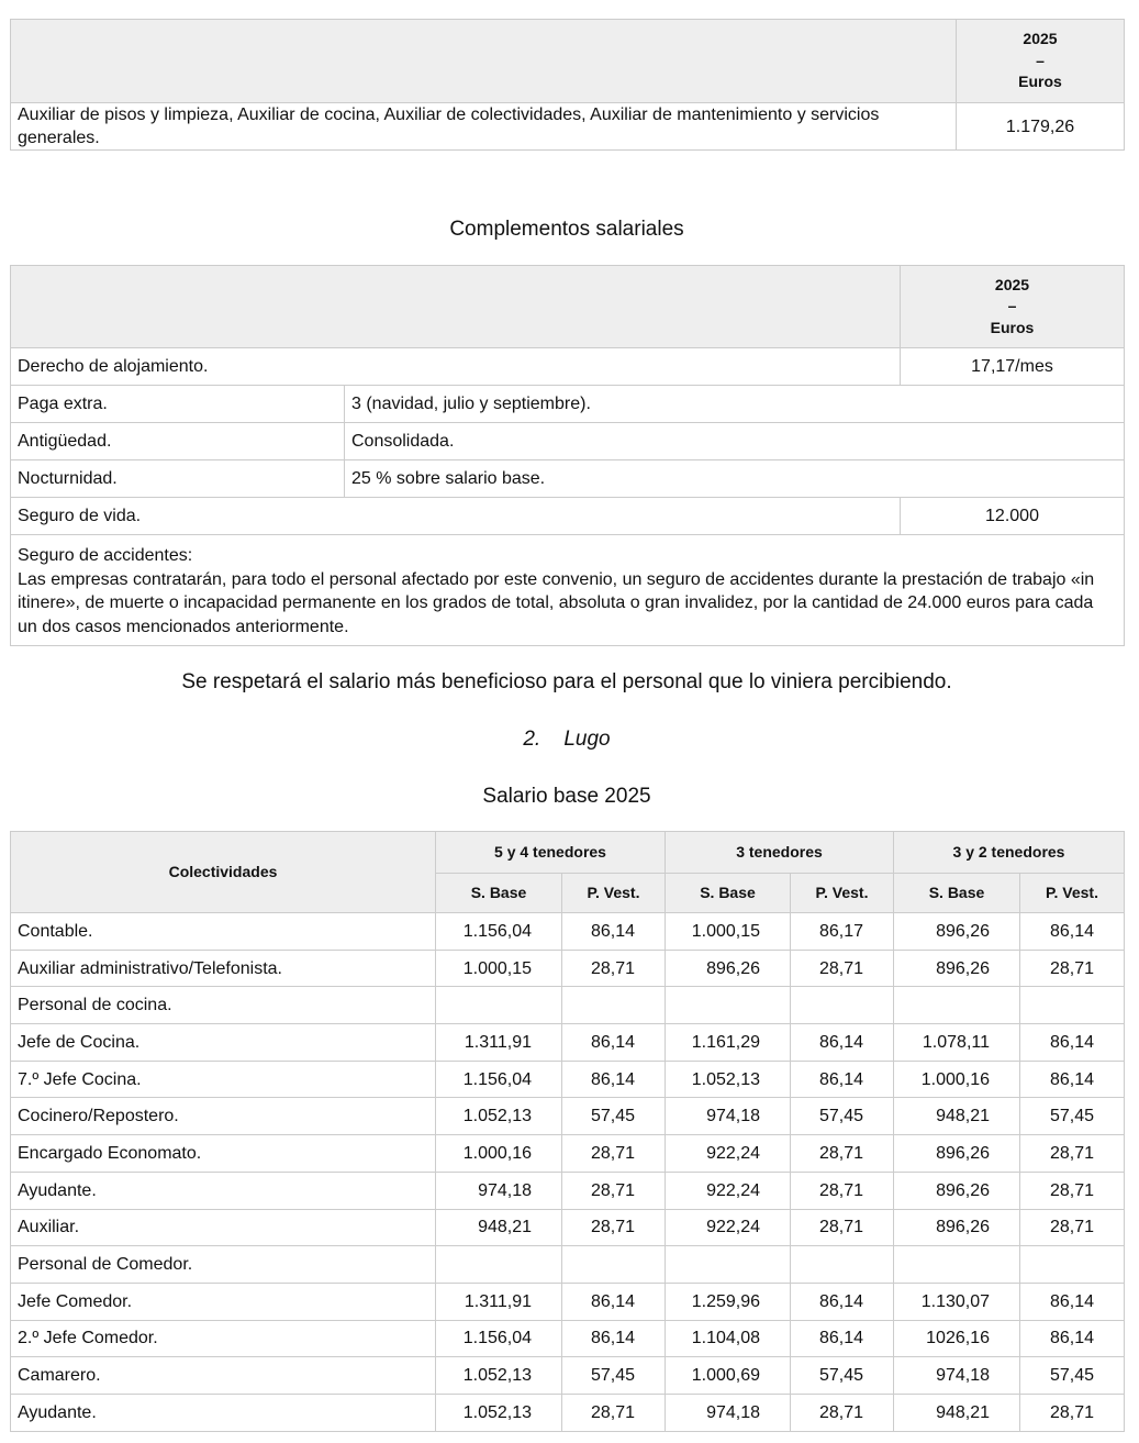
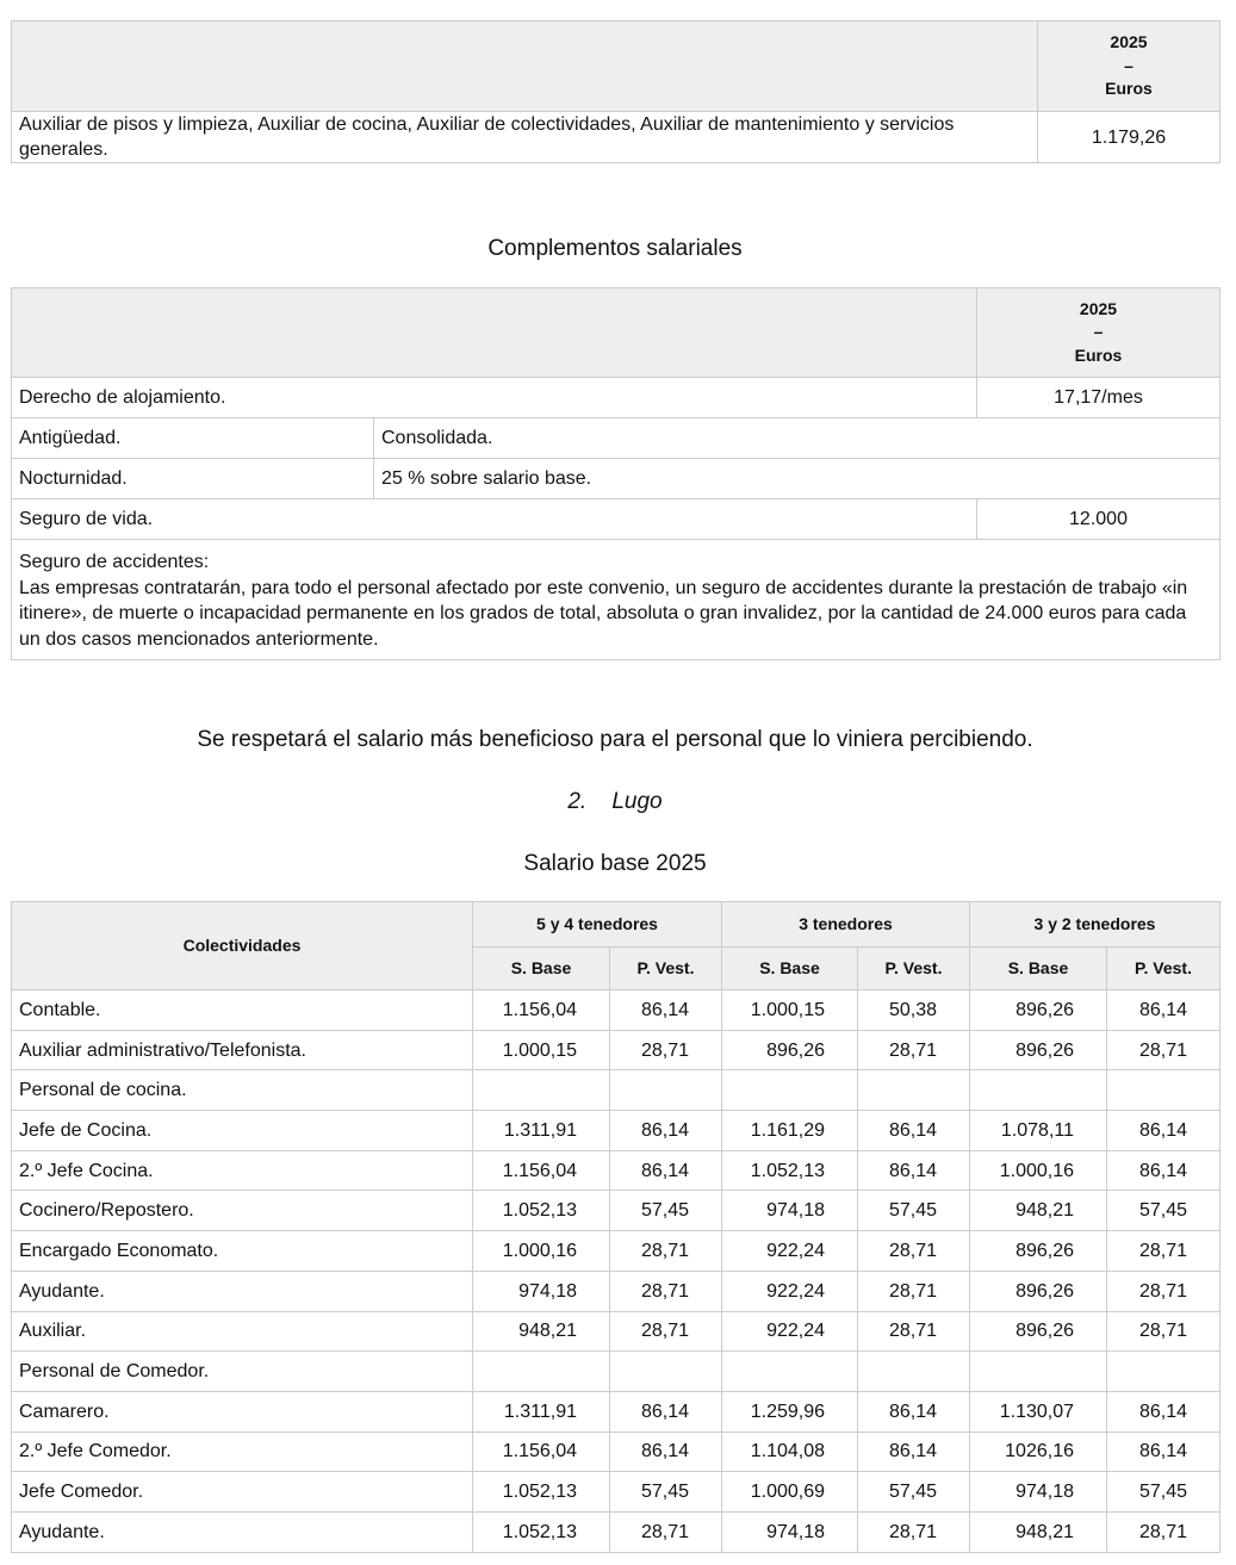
  	2025 – Euros
  Auxiliar de pisos y limpieza, Auxiliar de cocina, Auxiliar de colectividades, Auxiliar de mantenimiento y servicios generales.	1.179,26
  Complementos salariales
  	2025 – Euros
  Derecho de alojamiento.	17,17/mes
- Paga extra.	3 (navidad, julio y septiembre).
  Antigüedad.	Consolidada.
  Nocturnidad.	25 % sobre salario base.
  Seguro de vida.	12.000
  Seguro de accidentes: Las empresas contratarán, para todo el personal afectado por este convenio, un seguro de accidentes durante la prestación de trabajo «in itinere», de muerte o incapacidad permanente en los grados de total, absoluta o gran invalidez, por la cantidad de 24.000 euros para cada un dos casos mencionados anteriormente.
  Se respetará el salario más beneficioso para el personal que lo viniera percibiendo.
  2. Lugo
  Salario base 2025
  Colectividades	5 y 4 tenedores	3 tenedores	3 y 2 tenedores
  S. Base	P. Vest.	S. Base	P. Vest.	S. Base	P. Vest.
- Contable.	1.156,04	86,14	1.000,15	86,17	896,26	86,14
+ Contable.	1.156,04	86,14	1.000,15	50,38	896,26	86,14
  Auxiliar administrativo/Telefonista.	1.000,15	28,71	896,26	28,71	896,26	28,71
  Personal de cocina.
  Jefe de Cocina.	1.311,91	86,14	1.161,29	86,14	1.078,11	86,14
- 7.º Jefe Cocina.	1.156,04	86,14	1.052,13	86,14	1.000,16	86,14
+ 2.º Jefe Cocina.	1.156,04	86,14	1.052,13	86,14	1.000,16	86,14
  Cocinero/Repostero.	1.052,13	57,45	974,18	57,45	948,21	57,45
  Encargado Economato.	1.000,16	28,71	922,24	28,71	896,26	28,71
  Ayudante.	974,18	28,71	922,24	28,71	896,26	28,71
  Auxiliar.	948,21	28,71	922,24	28,71	896,26	28,71
  Personal de Comedor.
- Jefe Comedor.	1.311,91	86,14	1.259,96	86,14	1.130,07	86,14
+ Camarero.	1.311,91	86,14	1.259,96	86,14	1.130,07	86,14
  2.º Jefe Comedor.	1.156,04	86,14	1.104,08	86,14	1026,16	86,14
- Camarero.	1.052,13	57,45	1.000,69	57,45	974,18	57,45
+ Jefe Comedor.	1.052,13	57,45	1.000,69	57,45	974,18	57,45
  Ayudante.	1.052,13	28,71	974,18	28,71	948,21	28,71
